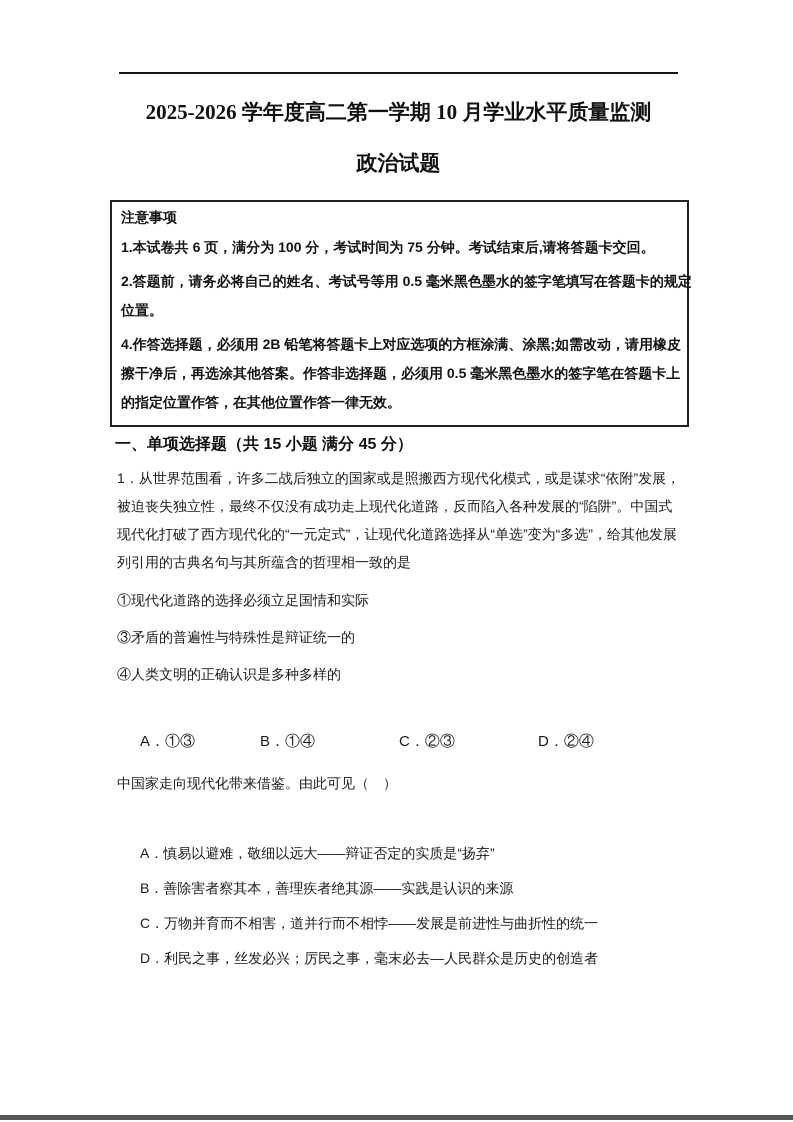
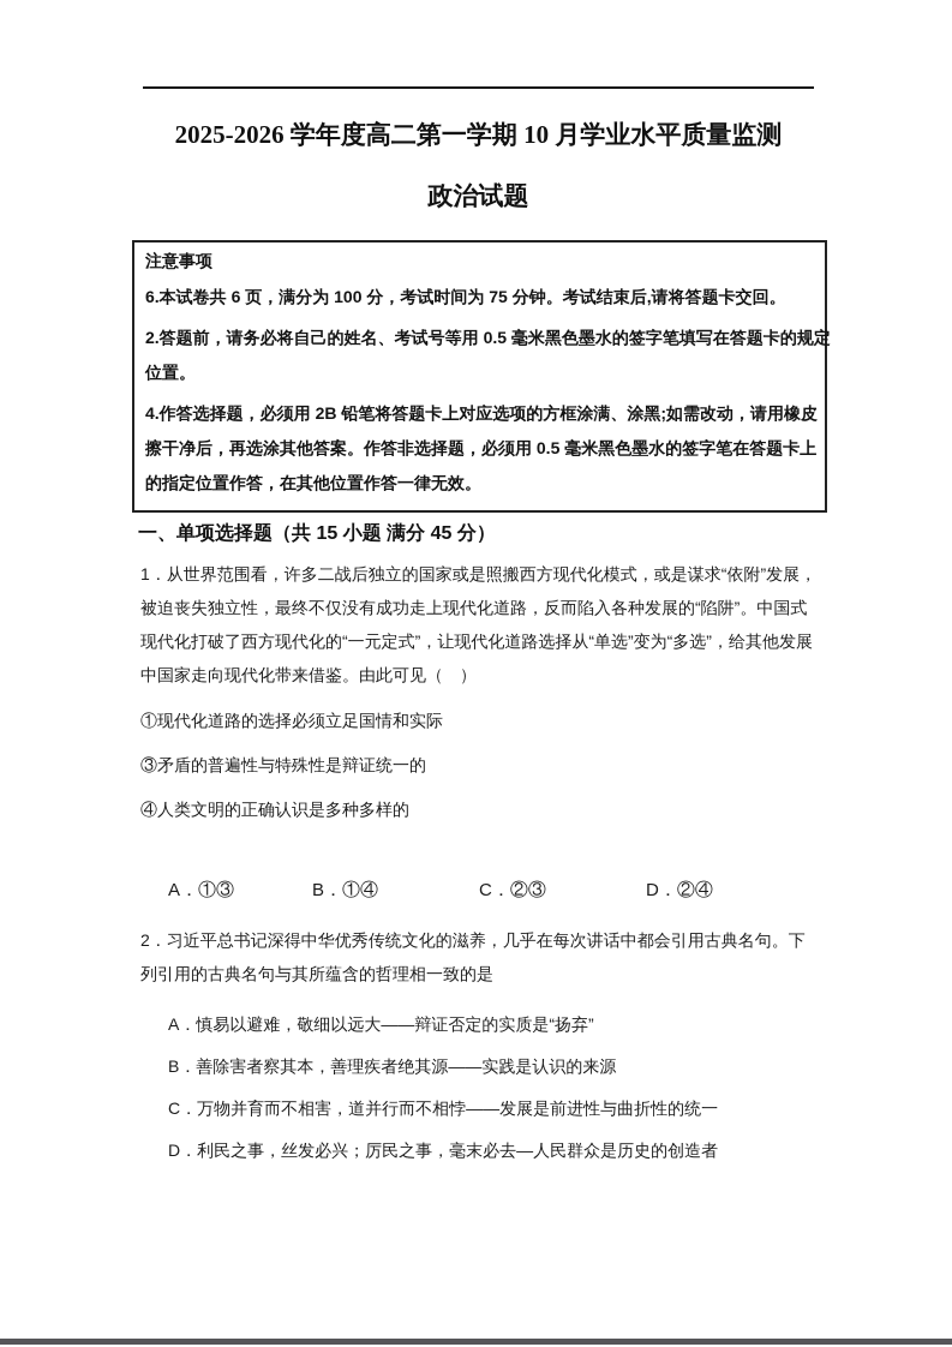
  2025-2026 学年度高二第一学期 10 月学业水平质量监测
  政治试题
  注意事项
- 1.本试卷共 6 页，满分为 100 分，考试时间为 75 分钟。考试结束后,请将答题卡交回。
+ 6.本试卷共 6 页，满分为 100 分，考试时间为 75 分钟。考试结束后,请将答题卡交回。
  2.答题前，请务必将自己的姓名、考试号等用 0.5 毫米黑色墨水的签字笔填写在答题卡的规定
  位置。
  4.作答选择题，必须用 2B 铅笔将答题卡上对应选项的方框涂满、涂黑;如需改动，请用橡皮
  擦干净后，再选涂其他答案。作答非选择题，必须用 0.5 毫米黑色墨水的签字笔在答题卡上
  的指定位置作答，在其他位置作答一律无效。
  一、单项选择题（共 15 小题 满分 45 分）
  1．从世界范围看，许多二战后独立的国家或是照搬西方现代化模式，或是谋求“依附”发展，
  被迫丧失独立性，最终不仅没有成功走上现代化道路，反而陷入各种发展的“陷阱”。中国式
  现代化打破了西方现代化的“一元定式”，让现代化道路选择从“单选”变为“多选”，给其他发展
- 列引用的古典名句与其所蕴含的哲理相一致的是
+ 中国家走向现代化带来借鉴。由此可见（ ）
  ①现代化道路的选择必须立足国情和实际
  ③矛盾的普遍性与特殊性是辩证统一的
  ④人类文明的正确认识是多种多样的
  A．①③
  B．①④
  C．②③
  D．②④
+ 2．习近平总书记深得中华优秀传统文化的滋养，几乎在每次讲话中都会引用古典名句。下
- 中国家走向现代化带来借鉴。由此可见（ ）
+ 列引用的古典名句与其所蕴含的哲理相一致的是
  A．慎易以避难，敬细以远大——辩证否定的实质是“扬弃”
  B．善除害者察其本，善理疾者绝其源——实践是认识的来源
  C．万物并育而不相害，道并行而不相悖——发展是前进性与曲折性的统一
  D．利民之事，丝发必兴；厉民之事，毫末必去—人民群众是历史的创造者
